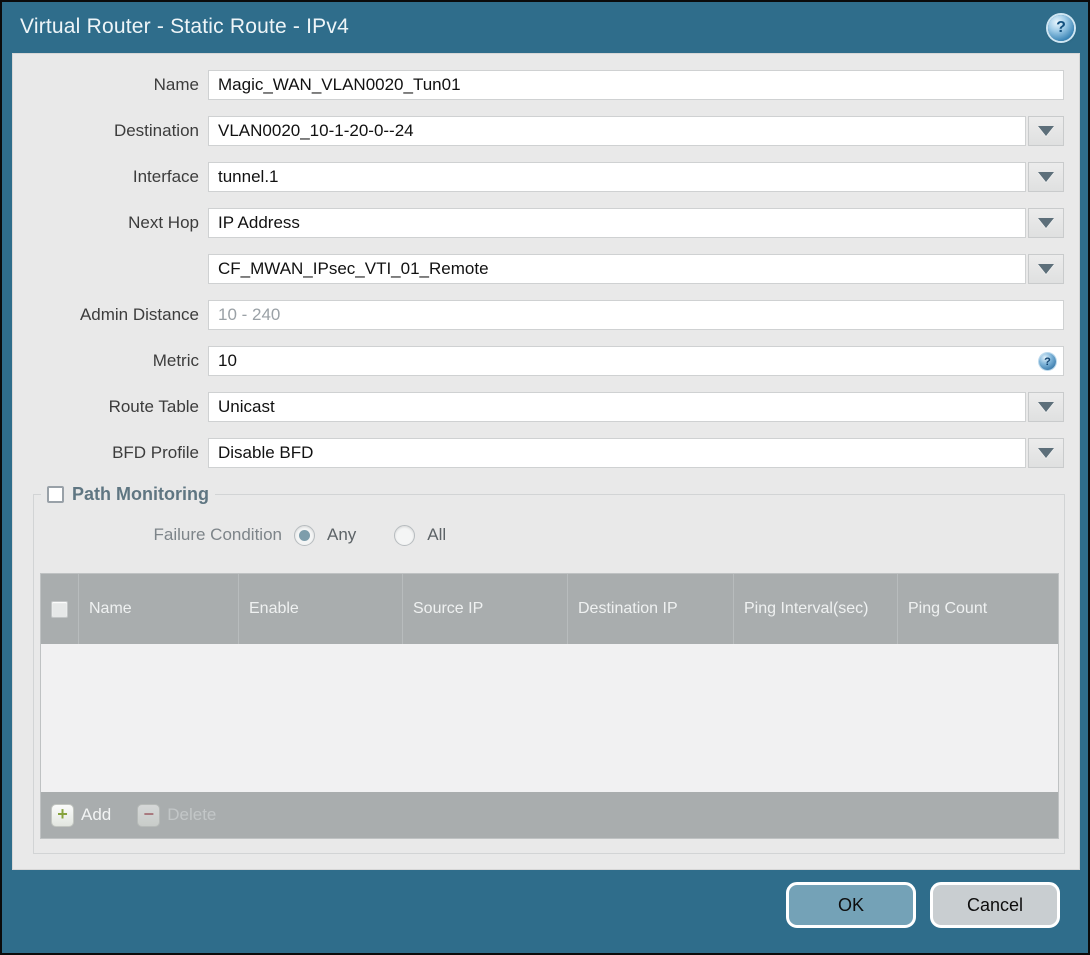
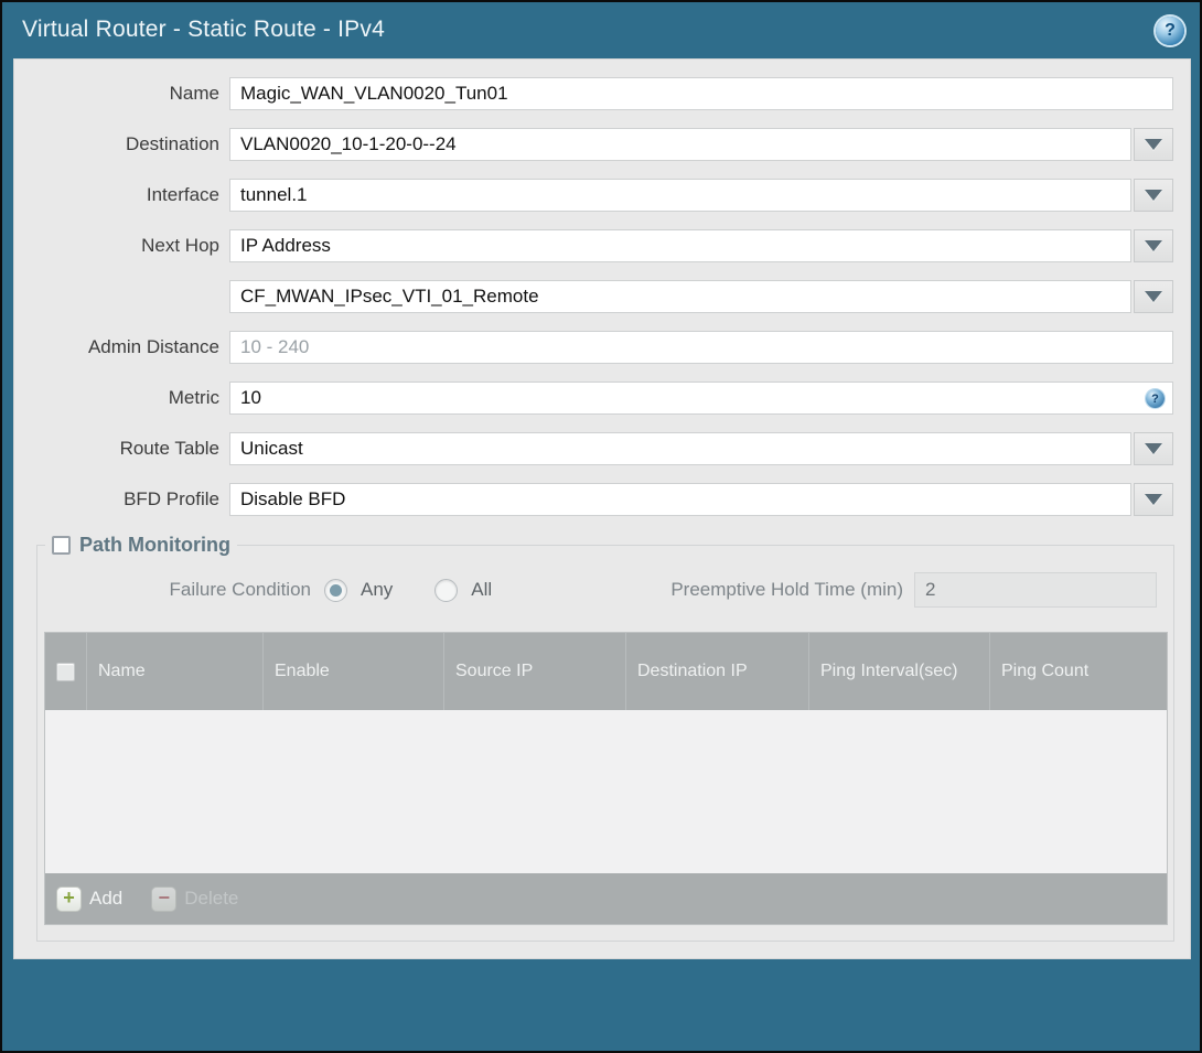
  Virtual Router - Static Route - IPv4
  ?
  Name
  Magic_WAN_VLAN0020_Tun01
  Destination
  VLAN0020_10-1-20-0--24
  Interface
  tunnel.1
  Next Hop
  IP Address
  CF_MWAN_IPsec_VTI_01_Remote
  Admin Distance
  10 - 240
  Metric
  10
  ?
  Route Table
  Unicast
  BFD Profile
  Disable BFD
  Path Monitoring
  Failure Condition
  Any
  All
+ Preemptive Hold Time (min)
+ 2
  Name
  Enable
  Source IP
  Destination IP
  Ping Interval(sec)
  Ping Count
  +
  Add
  −
  Delete
- OK
- Cancel
